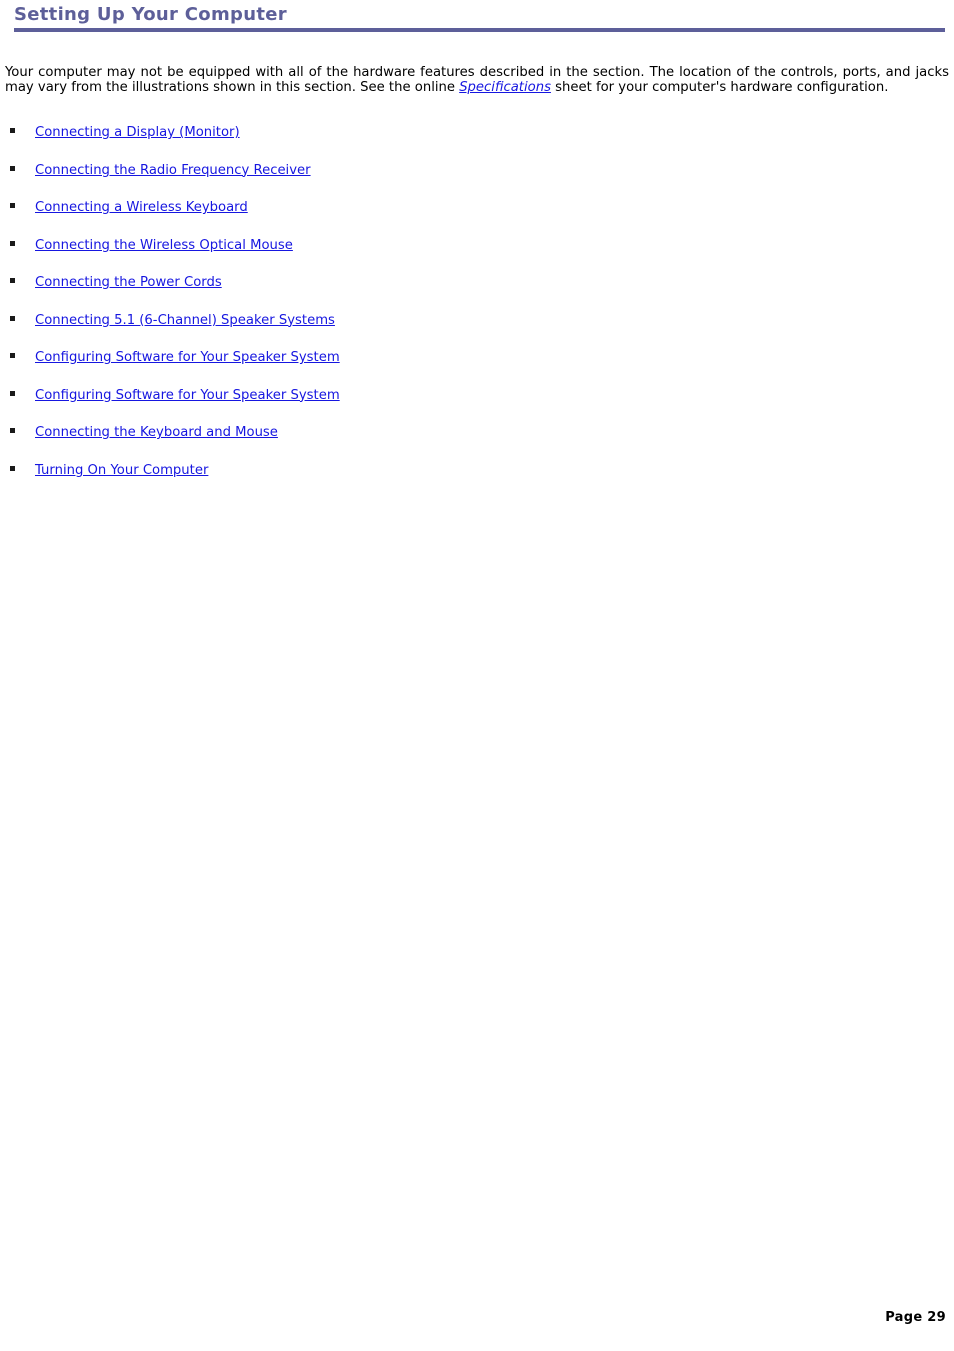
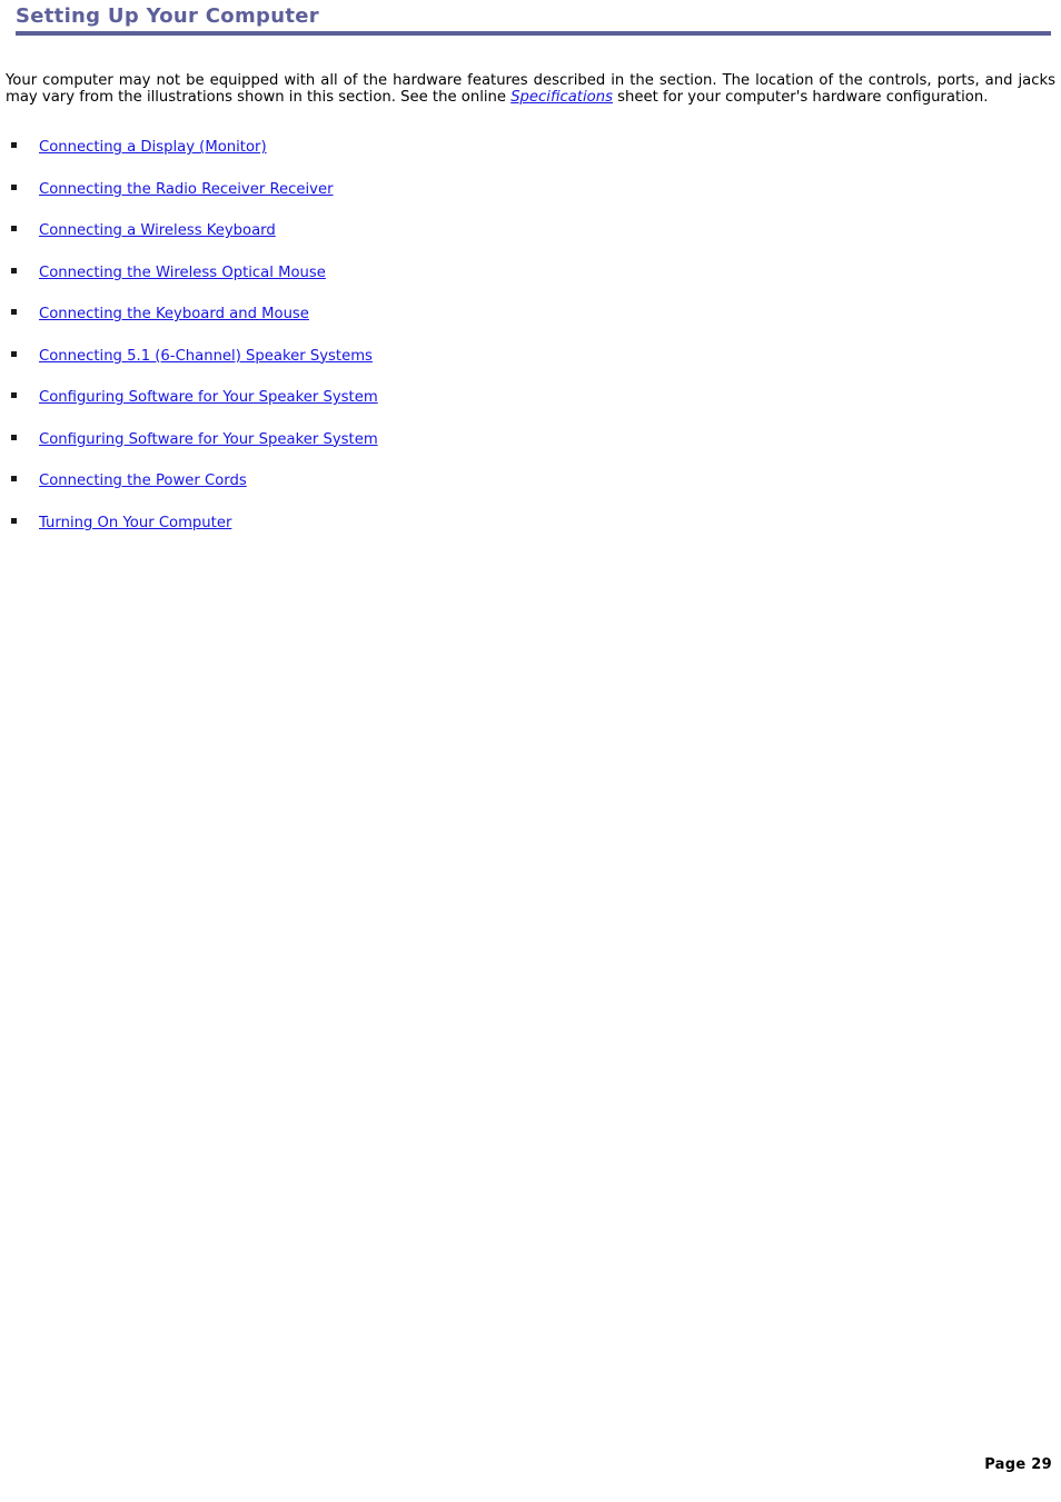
  Setting Up Your Computer
  Your computer may not be equipped with all of the hardware features described in the section. The location of the controls, ports, and jacks may vary from the illustrations shown in this section. See the online Specifications sheet for your computer's hardware configuration.
  Connecting a Display (Monitor)
- Connecting the Radio Frequency Receiver
+ Connecting the Radio Receiver Receiver
  Connecting a Wireless Keyboard
  Connecting the Wireless Optical Mouse
- Connecting the Power Cords
+ Connecting the Keyboard and Mouse
  Connecting 5.1 (6-Channel) Speaker Systems
  Configuring Software for Your Speaker System
  Configuring Software for Your Speaker System
- Connecting the Keyboard and Mouse
+ Connecting the Power Cords
  Turning On Your Computer
  Page 29
